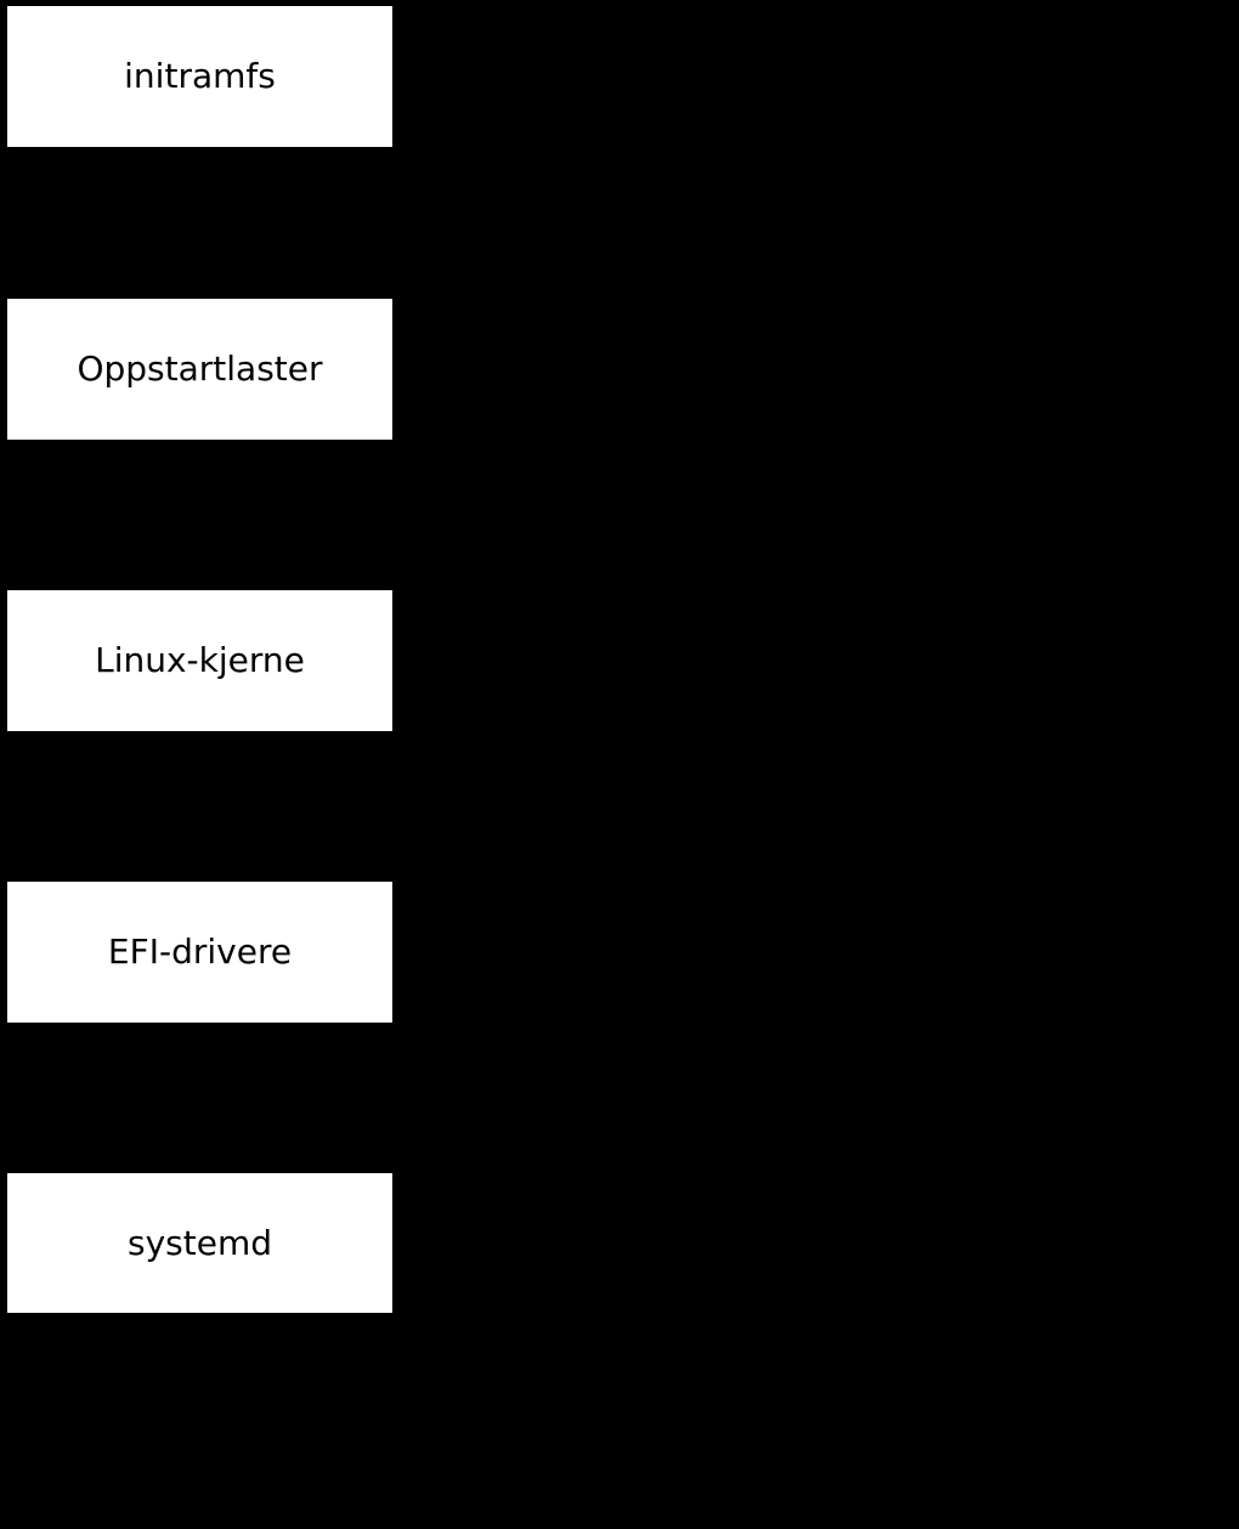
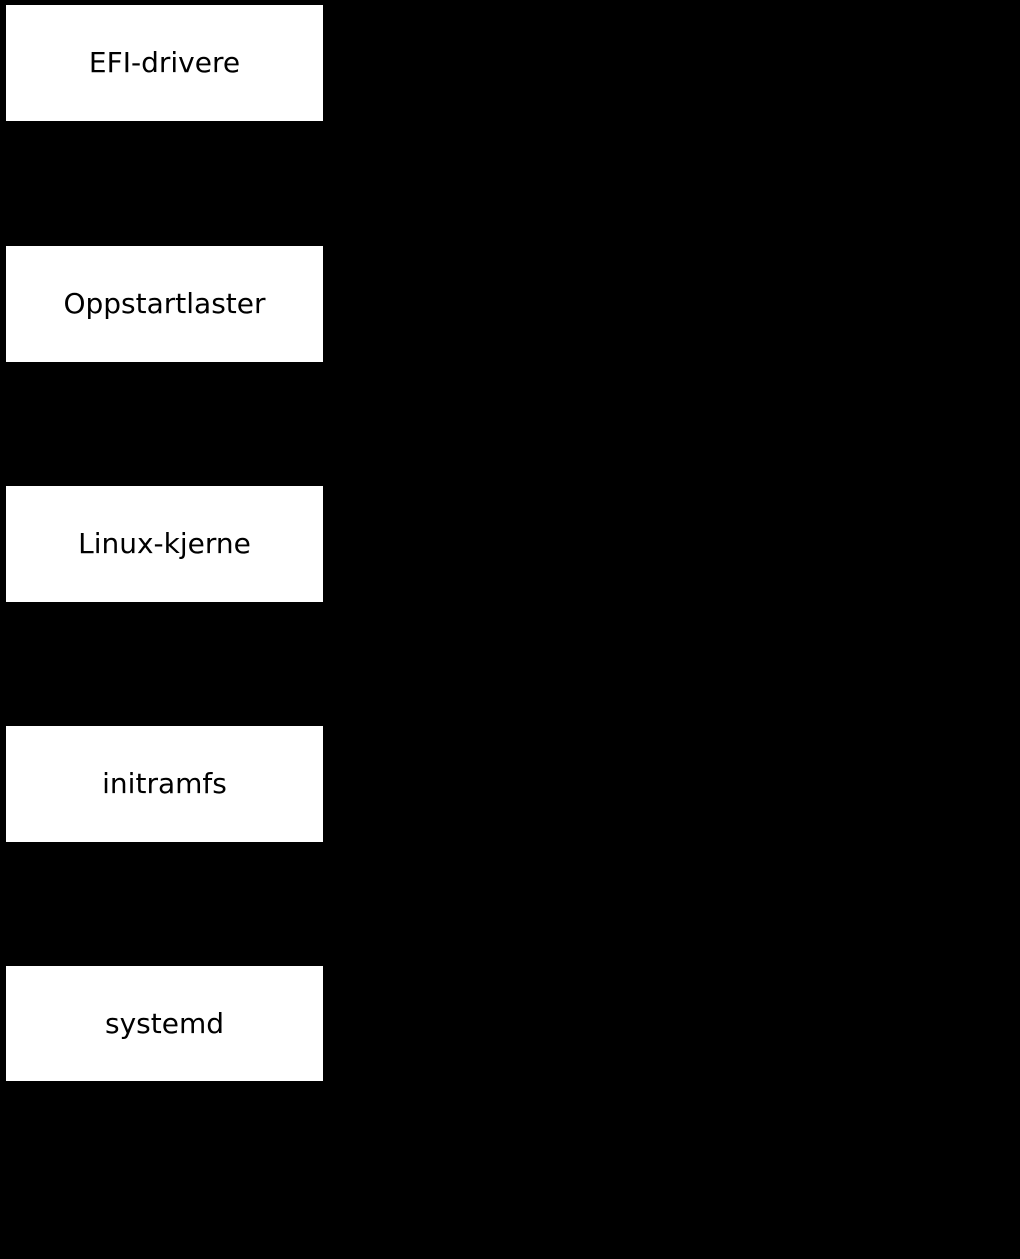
- initramfs
+ EFI-drivere
  Oppstartlaster
  Linux-kjerne
- EFI-drivere
+ initramfs
  systemd
